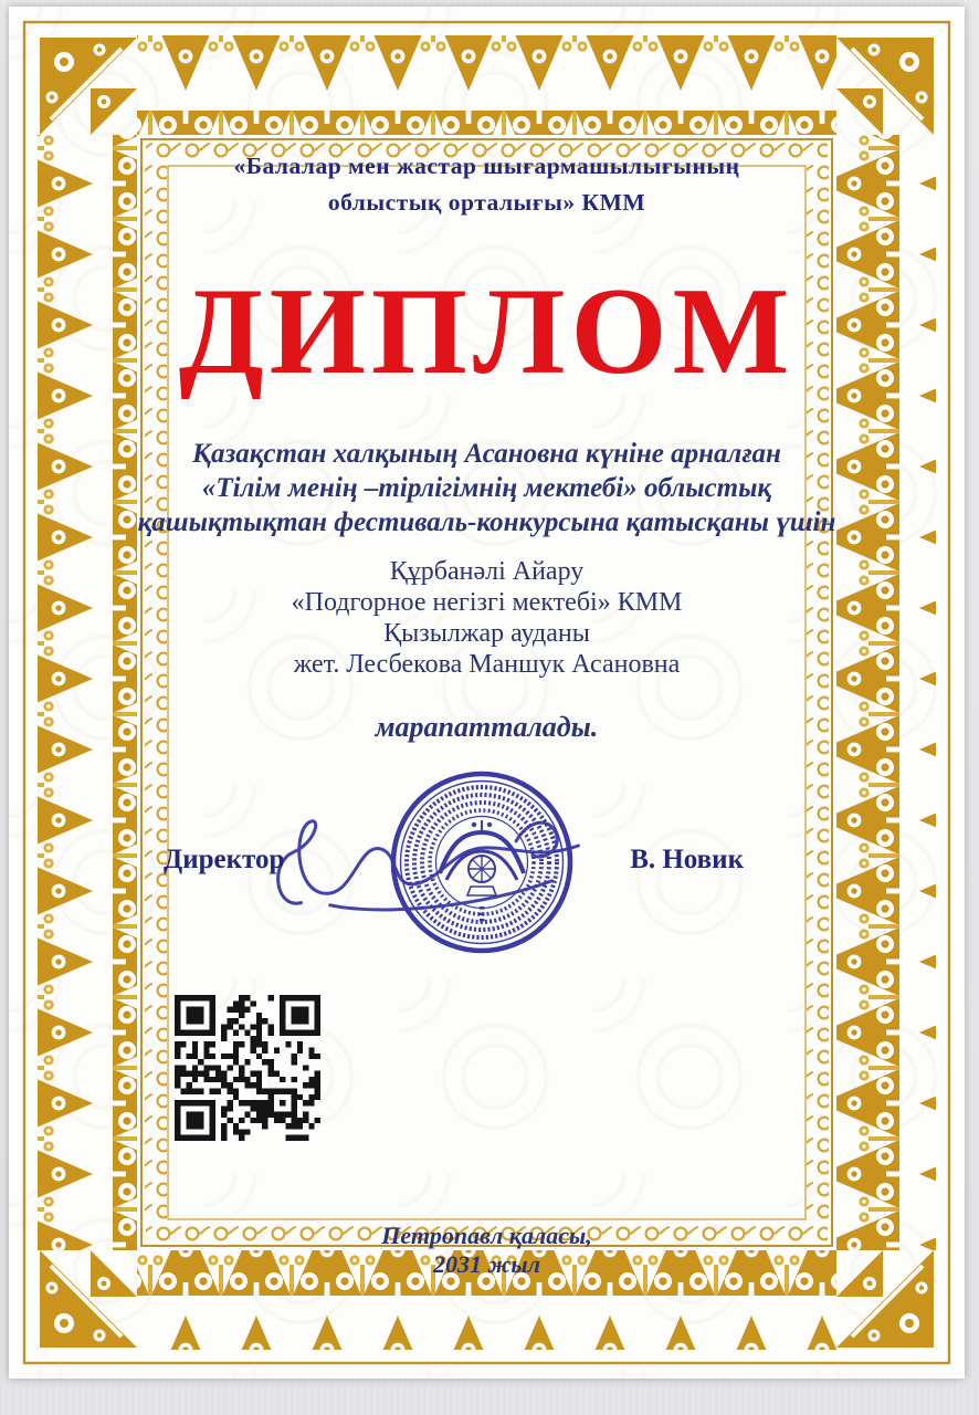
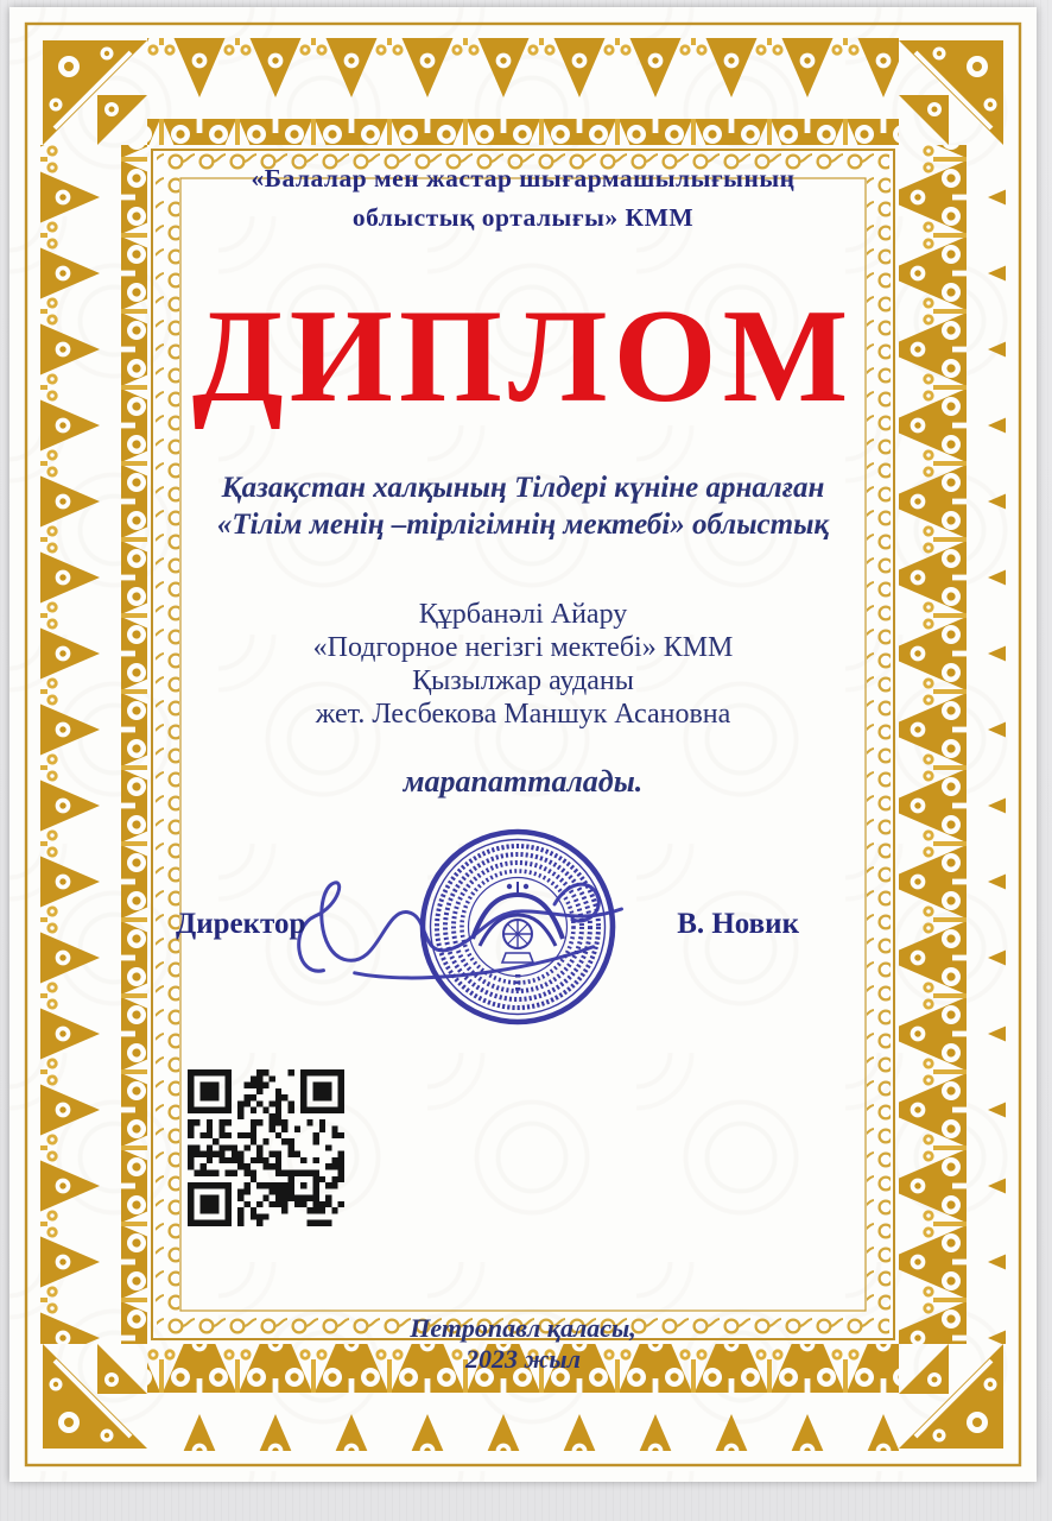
  «Балалар мен жастар шығармашылығының
  облыстық орталығы» КММ
  ДИПЛОМ
- Қазақстан халқының Асановна күніне арналған
+ Қазақстан халқының Тілдері күніне арналған
  «Тілім менің –тірлігімнің мектебі» облыстық
- қашықтықтан фестиваль-конкурсына қатысқаны үшін
  Құрбанәлі Айару
  «Подгорное негізгі мектебі» КММ
  Қызылжар ауданы
  жет. Лесбекова Маншук Асановна
  марапатталады.
  Директор
  В. Новик
  Петропавл қаласы,
- 2031 жыл
+ 2023 жыл
